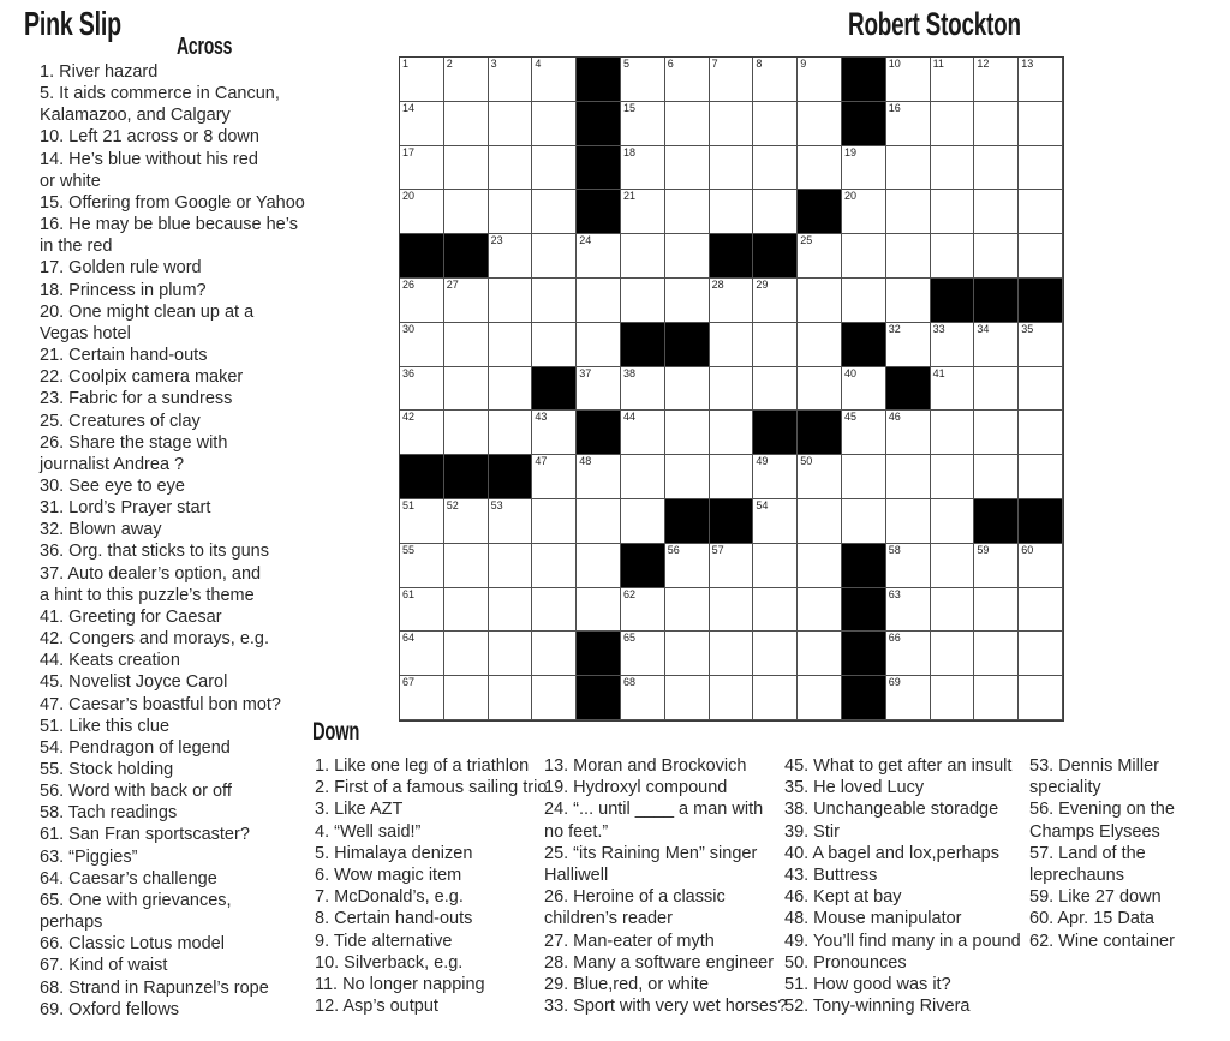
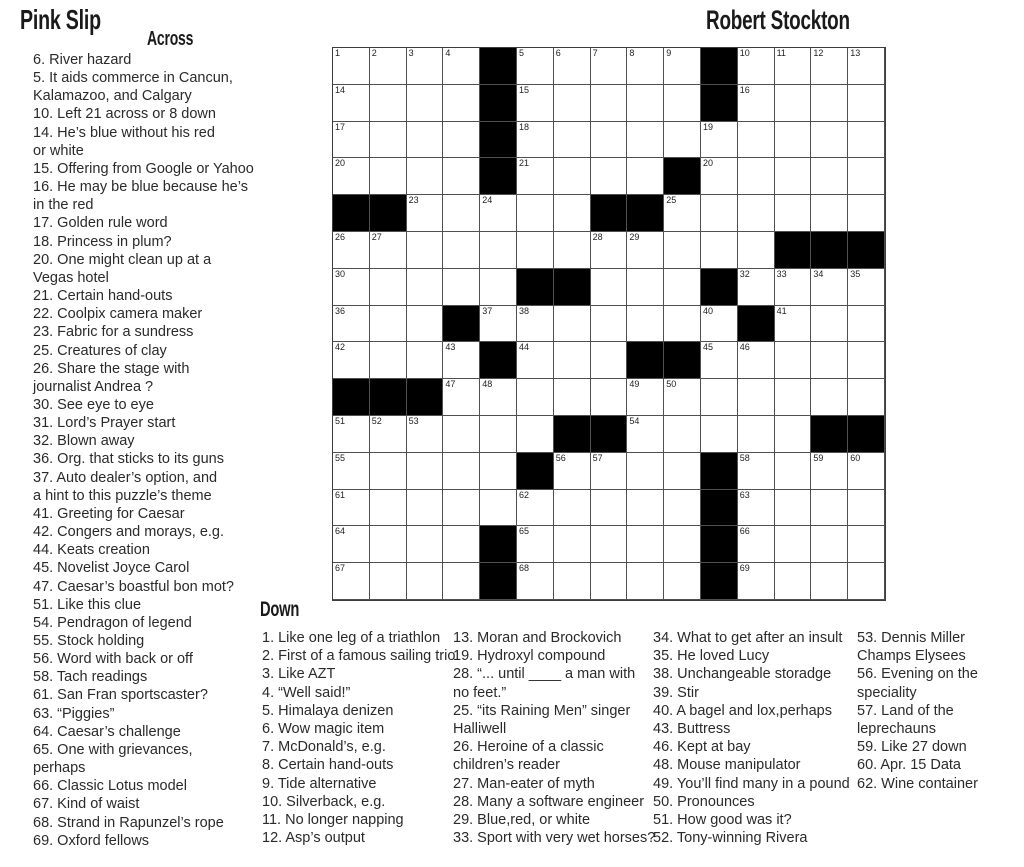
  Pink Slip
  Robert Stockton
  Across
- 1. River hazard
+ 6. River hazard
  5. It aids commerce in Cancun,
  Kalamazoo, and Calgary
  10. Left 21 across or 8 down
  14. He’s blue without his red
  or white
  15. Offering from Google or Yahoo
  16. He may be blue because he’s
  in the red
  17. Golden rule word
  18. Princess in plum?
  20. One might clean up at a
  Vegas hotel
  21. Certain hand-outs
  22. Coolpix camera maker
  23. Fabric for a sundress
  25. Creatures of clay
  26. Share the stage with
  journalist Andrea ?
  30. See eye to eye
  31. Lord’s Prayer start
  32. Blown away
  36. Org. that sticks to its guns
  37. Auto dealer’s option, and
  a hint to this puzzle’s theme
  41. Greeting for Caesar
  42. Congers and morays, e.g.
  44. Keats creation
  45. Novelist Joyce Carol
  47. Caesar’s boastful bon mot?
  51. Like this clue
  54. Pendragon of legend
  55. Stock holding
  56. Word with back or off
  58. Tach readings
  61. San Fran sportscaster?
  63. “Piggies”
  64. Caesar’s challenge
  65. One with grievances,
  perhaps
  66. Classic Lotus model
  67. Kind of waist
  68. Strand in Rapunzel’s rope
  69. Oxford fellows
  1
  2
  3
  4
  5
  6
  7
  8
  9
  10
  11
  12
  13
  14
  15
  16
  17
  18
  19
  20
  21
  20
  23
  24
  25
  26
  27
  28
  29
  30
  32
  33
  34
  35
  36
  37
  38
  40
  41
  42
  43
  44
  45
  46
  47
  48
  49
  50
  51
  52
  53
  54
  55
  56
  57
  58
  59
  60
  61
  62
  63
  64
  65
  66
  67
  68
  69
  Down
  1. Like one leg of a triathlon
  2. First of a famous sailing trio
  3. Like AZT
  4. “Well said!”
  5. Himalaya denizen
  6. Wow magic item
  7. McDonald’s, e.g.
  8. Certain hand-outs
  9. Tide alternative
  10. Silverback, e.g.
  11. No longer napping
  12. Asp’s output
  13. Moran and Brockovich
  19. Hydroxyl compound
- 24. “... until ____ a man with
+ 28. “... until ____ a man with
  no feet.”
  25. “its Raining Men” singer
  Halliwell
  26. Heroine of a classic
  children’s reader
  27. Man-eater of myth
  28. Many a software engineer
  29. Blue,red, or white
  33. Sport with very wet horses?
- 45. What to get after an insult
+ 34. What to get after an insult
  35. He loved Lucy
  38. Unchangeable storadge
  39. Stir
  40. A bagel and lox,perhaps
  43. Buttress
  46. Kept at bay
  48. Mouse manipulator
  49. You’ll find many in a pound
  50. Pronounces
  51. How good was it?
  52. Tony-winning Rivera
  53. Dennis Miller
- speciality
+ Champs Elysees
  56. Evening on the
- Champs Elysees
+ speciality
  57. Land of the
  leprechauns
  59. Like 27 down
  60. Apr. 15 Data
  62. Wine container
